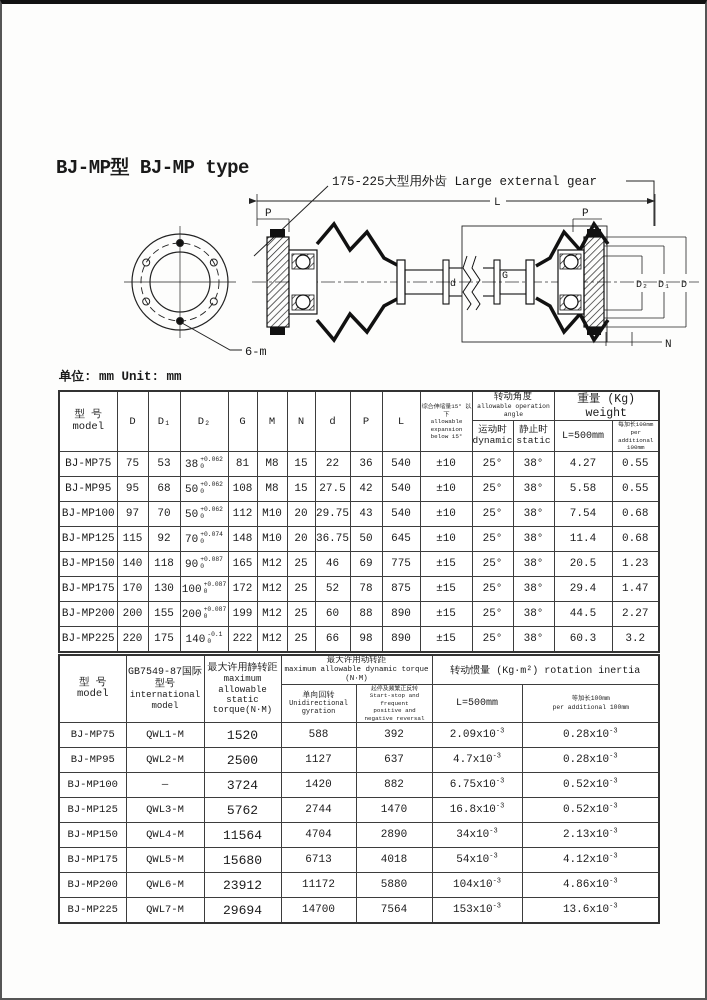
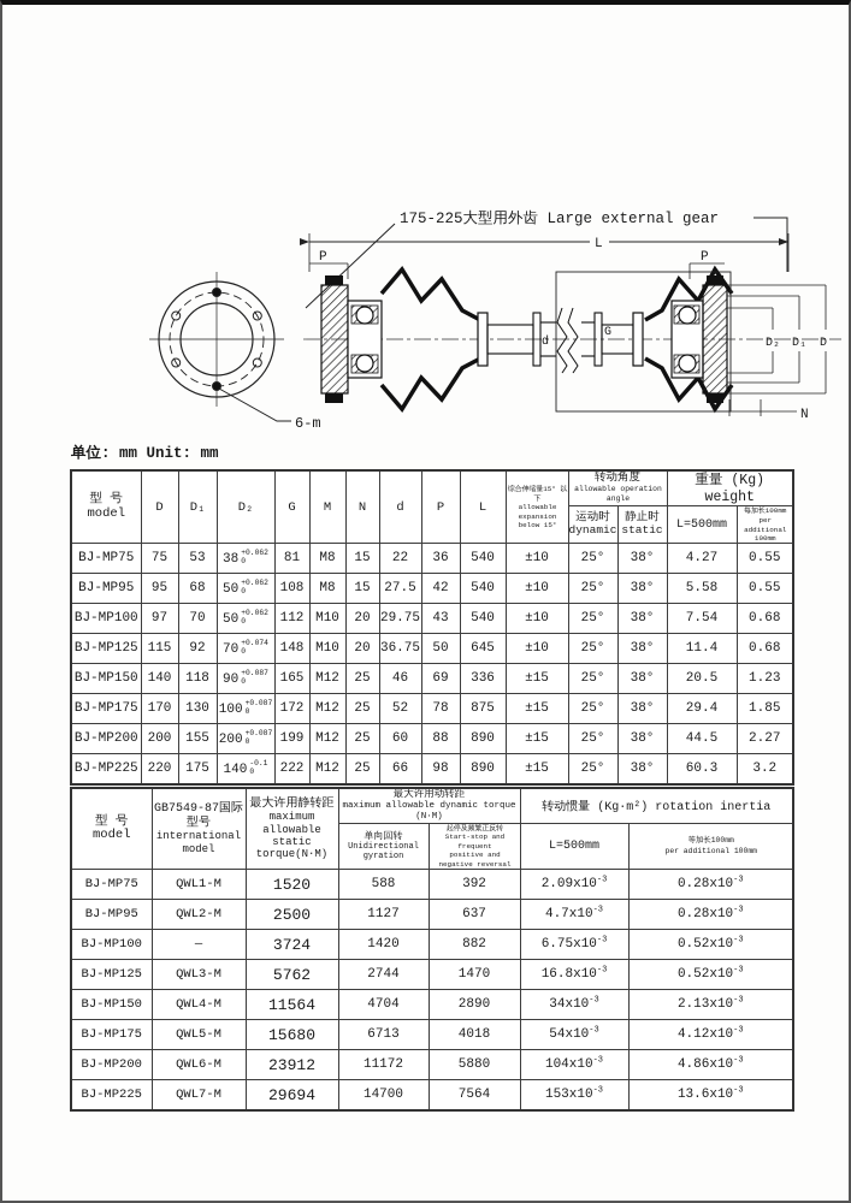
- BJ-MP型 BJ-MP type
  175-225大型用外齿 Large external gear
  L
  P
  P
  6-m
  d
  G
  D₂
  D₁
  D
  N
  单位: mm Unit: mm
  BJ-MP75	75	53	38	81	M8	15	22	36	540	±10	25°	38°	4.27	0.55
  BJ-MP95	95	68	50	108	M8	15	27.5	42	540	±10	25°	38°	5.58	0.55
  BJ-MP100	97	70	50	112	M10	20	29.75	43	540	±10	25°	38°	7.54	0.68
  BJ-MP125	115	92	70	148	M10	20	36.75	50	645	±10	25°	38°	11.4	0.68
- BJ-MP150	140	118	90	165	M12	25	46	69	775	±15	25°	38°	20.5	1.23
+ BJ-MP150	140	118	90	165	M12	25	46	69	336	±15	25°	38°	20.5	1.23
- BJ-MP175	170	130	100	172	M12	25	52	78	875	±15	25°	38°	29.4	1.47
+ BJ-MP175	170	130	100	172	M12	25	52	78	875	±15	25°	38°	29.4	1.85
  BJ-MP200	200	155	200	199	M12	25	60	88	890	±15	25°	38°	44.5	2.27
  BJ-MP225	220	175	140	222	M12	25	66	98	890	±15	25°	38°	60.3	3.2
  型 号 model	GB7549-87国际型号 international model	最大许用静转距 maximum allowable static torque(N·M)	最大许用动转距 maximum allowable dynamic torque (N·M)	转动惯量 (Kg·m²) rotation inertia
  BJ-MP75	QWL1-M	1520	588	392	2.09x10-3	0.28x10-3
  BJ-MP95	QWL2-M	2500	1127	637	4.7x10-3	0.28x10-3
  BJ-MP100	—	3724	1420	882	6.75x10-3	0.52x10-3
  BJ-MP125	QWL3-M	5762	2744	1470	16.8x10-3	0.52x10-3
  BJ-MP150	QWL4-M	11564	4704	2890	34x10-3	2.13x10-3
  BJ-MP175	QWL5-M	15680	6713	4018	54x10-3	4.12x10-3
  BJ-MP200	QWL6-M	23912	11172	5880	104x10-3	4.86x10-3
  BJ-MP225	QWL7-M	29694	14700	7564	153x10-3	13.6x10-3
